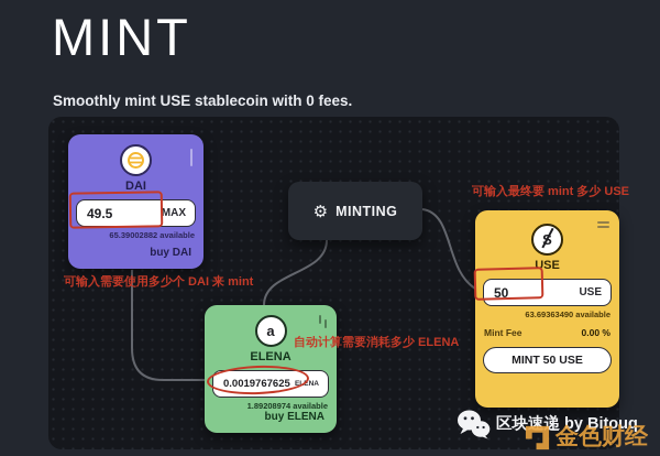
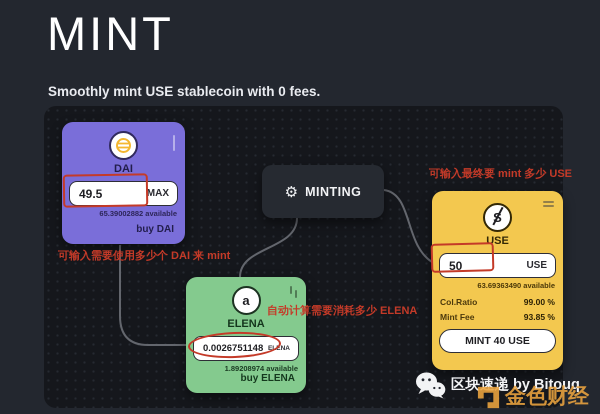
  MINT
  Smoothly mint USE stablecoin with 0 fees.
  DAI
  49.5
  MAX
  65.39002882 available
  buy DAI
  ⚙
  MINTING
  a
  ELENA
- 0.0019767625
+ 0.0026751148
  1.89208974 available
  buy ELENA
  USE
  50
  USE
  63.69363490 available
+ Col.Ratio
+ 99.00 %
  Mint Fee
- 0.00 %
+ 93.85 %
- MINT 50 USE
+ MINT 40 USE
  可输入需要使用多少个 DAI 来 mint
  自动计算需要消耗多少 ELENA
  可输入最终要 mint 多少 USE
  区块速递 by Bitouq
  金色财经
